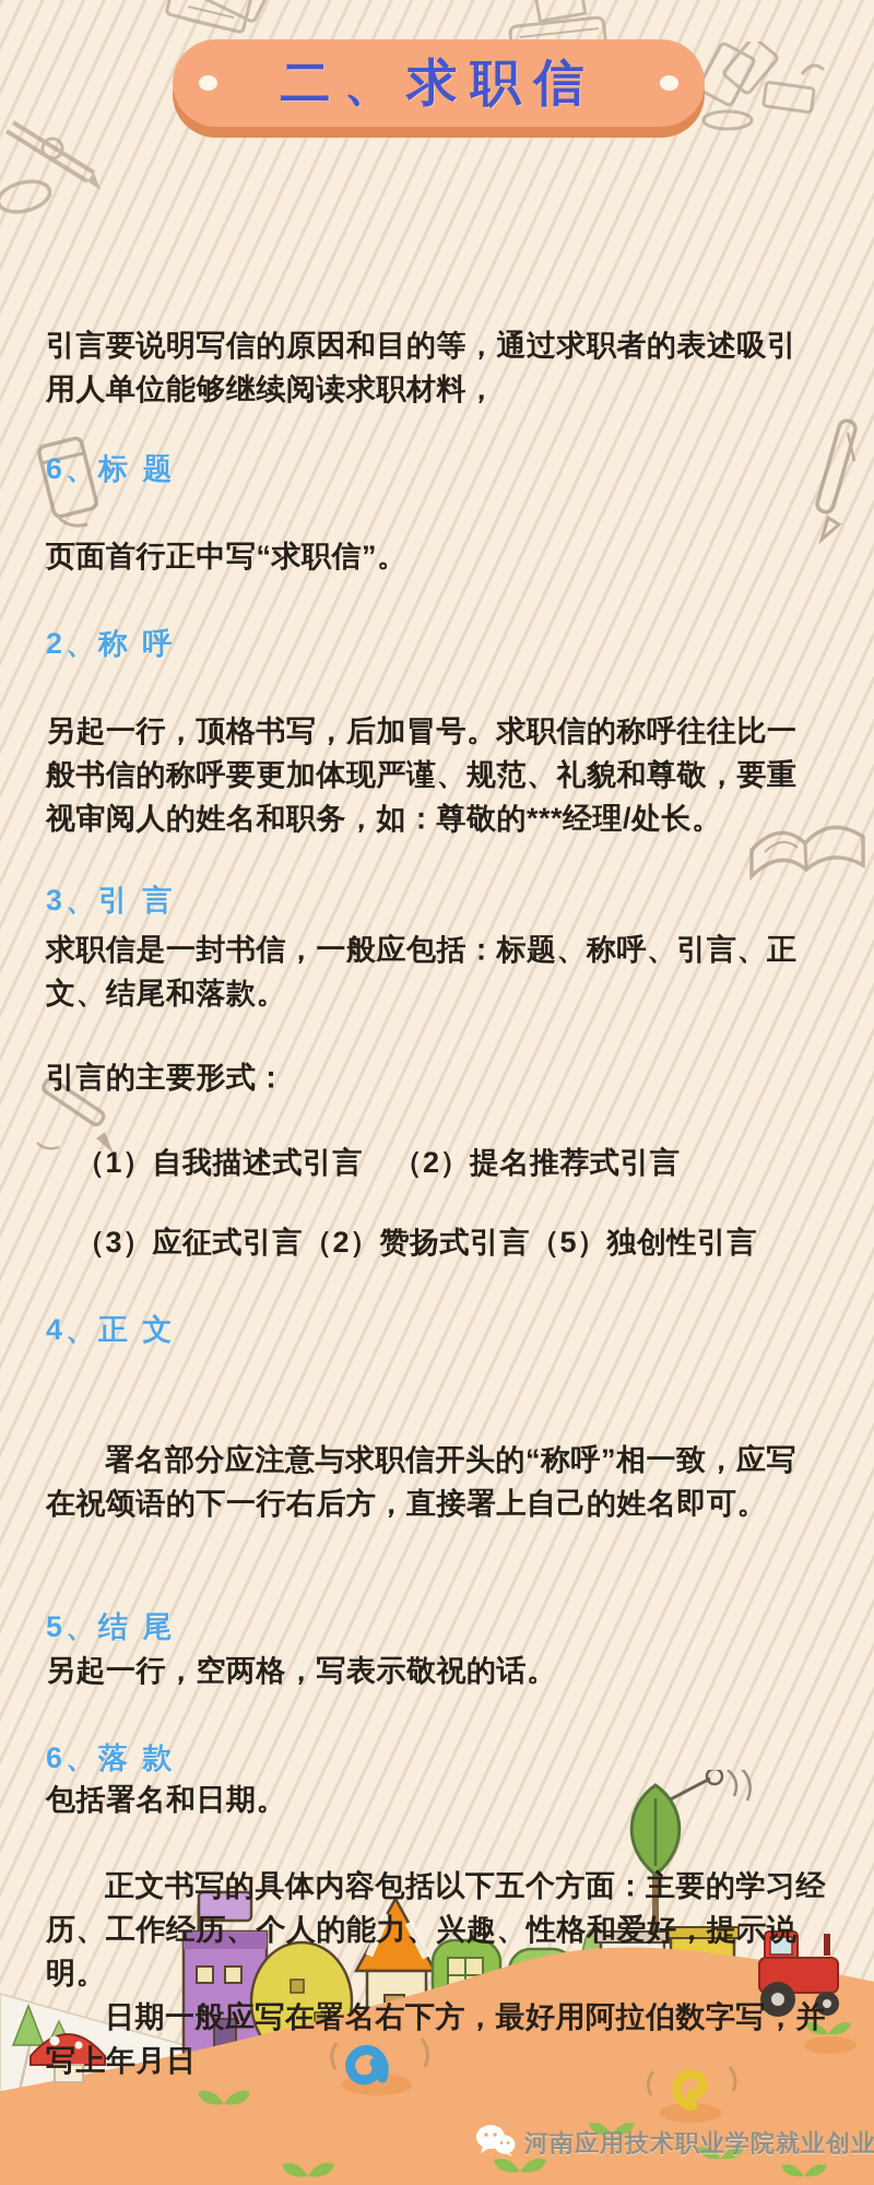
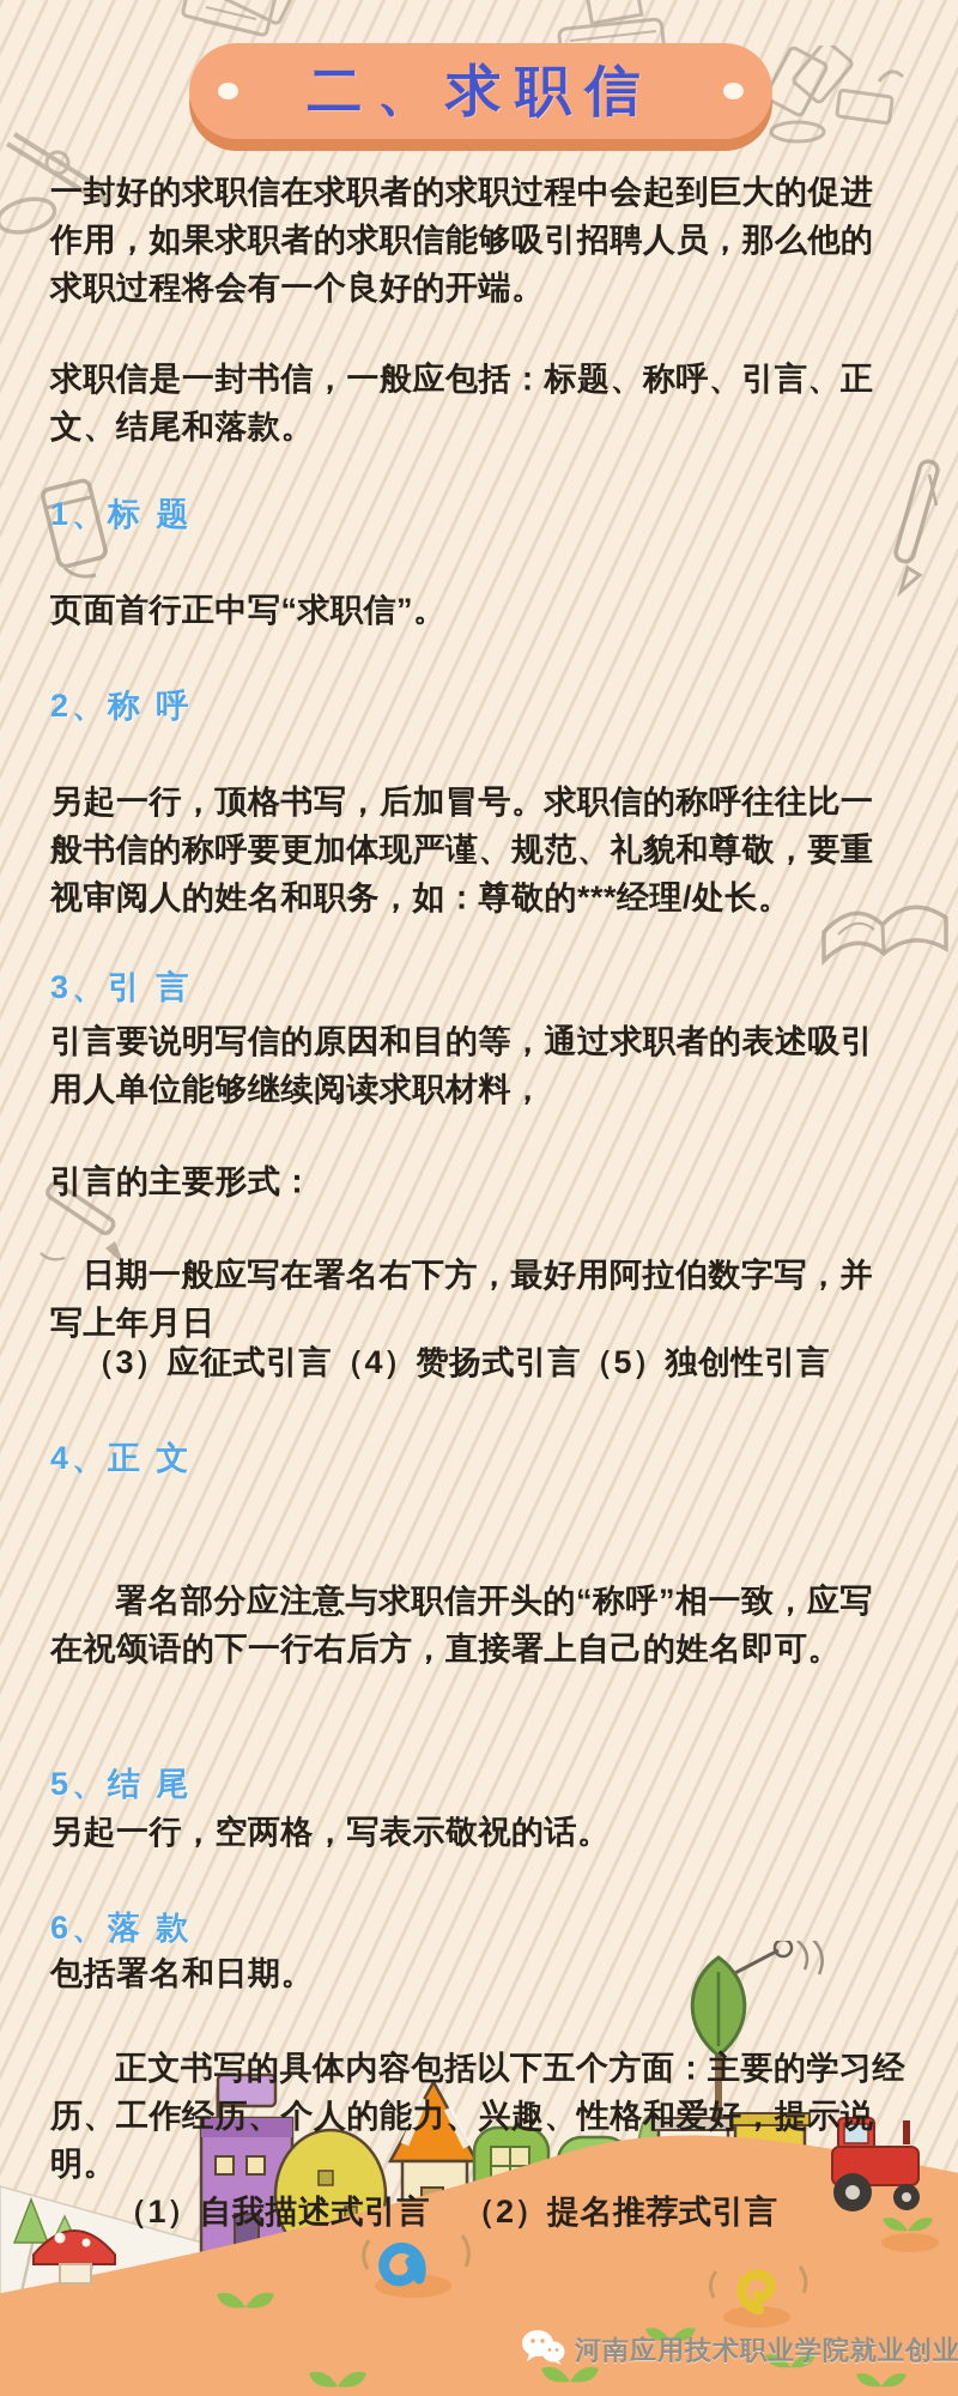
  二、求职信
+ 一封好的求职信在求职者的求职过程中会起到巨大的促进作用，如果求职者的求职信能够吸引招聘人员，那么他的求职过程将会有一个良好的开端。
- 引言要说明写信的原因和目的等，通过求职者的表述吸引用人单位能够继续阅读求职材料，
+ 求职信是一封书信，一般应包括：标题、称呼、引言、正文、结尾和落款。
- 6、标 题
+ 1、标 题
  页面首行正中写“求职信”。
  2、称 呼
  另起一行，顶格书写，后加冒号。求职信的称呼往往比一般书信的称呼要更加体现严谨、规范、礼貌和尊敬，要重视审阅人的姓名和职务，如：尊敬的***经理/处长。
  3、引 言
- 求职信是一封书信，一般应包括：标题、称呼、引言、正文、结尾和落款。
+ 引言要说明写信的原因和目的等，通过求职者的表述吸引用人单位能够继续阅读求职材料，
  引言的主要形式：
- （1）自我描述式引言 （2）提名推荐式引言
+ 日期一般应写在署名右下方，最好用阿拉伯数字写，并写上年月日
- （3）应征式引言（2）赞扬式引言（5）独创性引言
+ （3）应征式引言（4）赞扬式引言（5）独创性引言
  4、正 文
  署名部分应注意与求职信开头的“称呼”相一致，应写在祝颂语的下一行右后方，直接署上自己的姓名即可。
  5、结 尾
  另起一行，空两格，写表示敬祝的话。
  6、落 款
  包括署名和日期。
  正文书写的具体内容包括以下五个方面：主要的学习经历、工作经历、个人的能力、兴趣、性格和爱好，提示说明。
- 日期一般应写在署名右下方，最好用阿拉伯数字写，并写上年月日
+ （1）自我描述式引言 （2）提名推荐式引言
  河南应用技术职业学院就业创业
